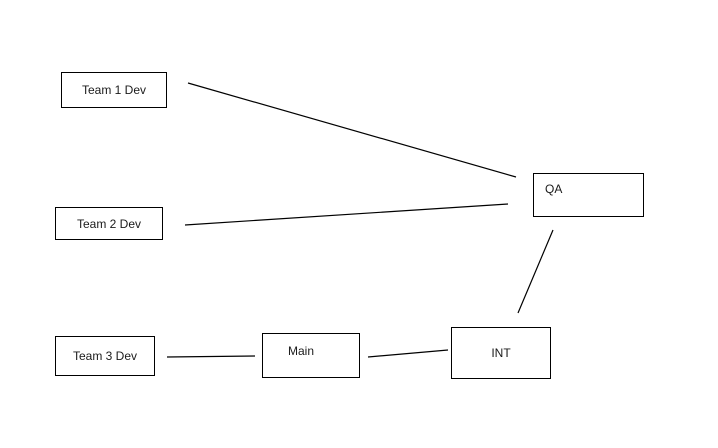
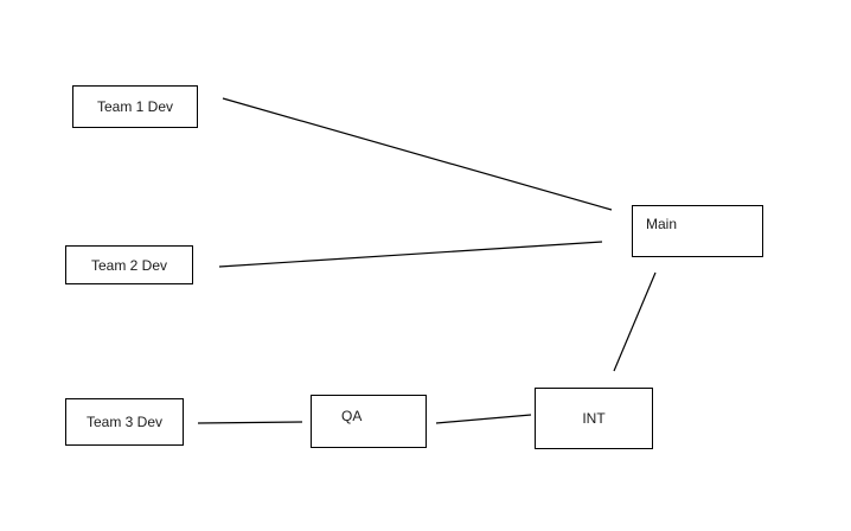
  Team 1 Dev
  Team 2 Dev
  Team 3 Dev
- Main
+ QA
  INT
- QA
+ Main
